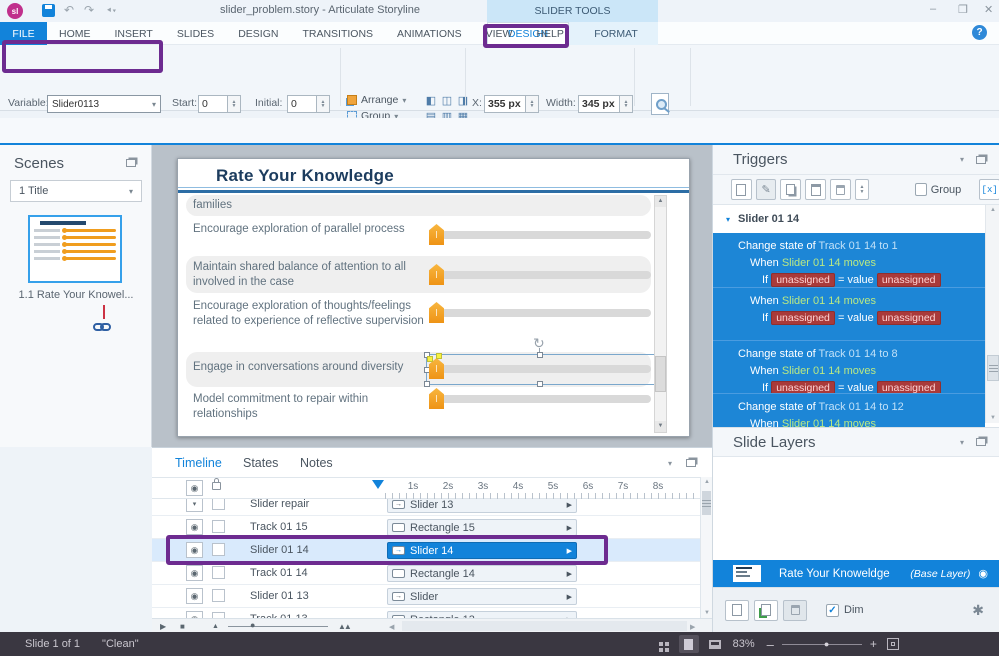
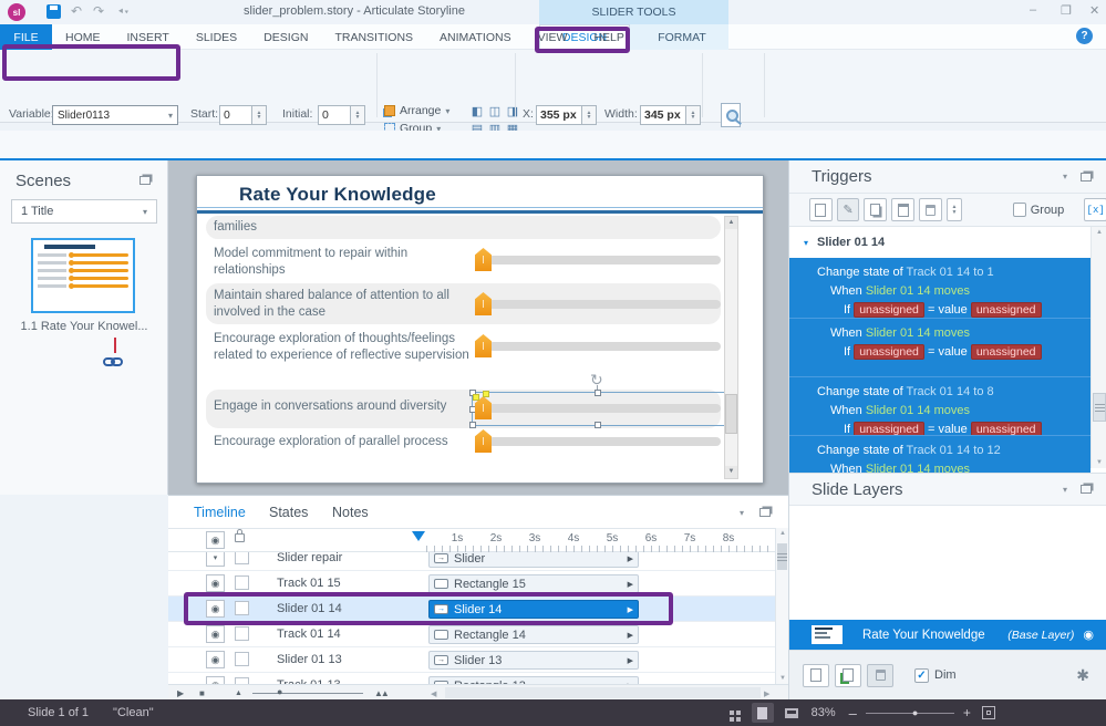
  sl
  ↶
  ↷
  ⯇︎▾
  slider_problem.story - Articulate Storyline
  SLIDER TOOLS
  –
  ❐
  ✕
  DESIGN
  FORMAT
  FILE
  HOME
  INSERT
  SLIDES
  DESIGN
  TRANSITIONS
  ANIMATIONS
  VIEW
  HELP
  ?
  Variable
  Slider0113
  ▾
  Start:
  0
  Initial:
  0
  Arrange
  ▾
  Group
  ▾
  ◧
  ◫
  ◨
  ▤
  ▥
  ▦
  X:
  355 px
  Width:
  345 px
  Scenes
  1 Title
  ▾
  1.1 Rate Your Knowel...
  Rate Your Knowledge
  families
- Encourage exploration of parallel process
+ Model commitment to repair within relationships
  Maintain shared balance of attention to all involved in the case
  Encourage exploration of thoughts/feelings related to experience of reflective supervision
  Engage in conversations around diversity
  ↻
- Model commitment to repair within relationships
+ Encourage exploration of parallel process
  Triggers
  ▾
  ✎
  Group
  [x]
  ▾
  Slider 01 14
  Change state of Track 01 14 to 1
  When Slider 01 14 moves
  If unassigned = value unassigned
  When Slider 01 14 moves
  If unassigned = value unassigned
  Change state of Track 01 14 to 8
  When Slider 01 14 moves
  If unassigned = value unassigned
  Change state of Track 01 14 to 12
  When Slider 01 14 moves
  Slide Layers
  ▾
  Rate Your Knoweldge
  (Base Layer)
  ◉
  ✓
  Dim
  ✱
  Timeline
  States
  Notes
  ▾
  ◉
  1s
  2s
  3s
  4s
  5s
  6s
  7s
  8s
  Slider repair
- Slider 13
+ Slider
  ◉
  Track 01 15
  Rectangle 15
  ◉
  Slider 01 14
  Slider 14
  ◉
  Track 01 14
  Rectangle 14
  ◉
  Slider 01 13
- Slider
+ Slider 13
  ▶
  ■
  ●
  ▲▲
  Slide 1 of 1
  "Clean"
  83%
  –
  ●
  +
